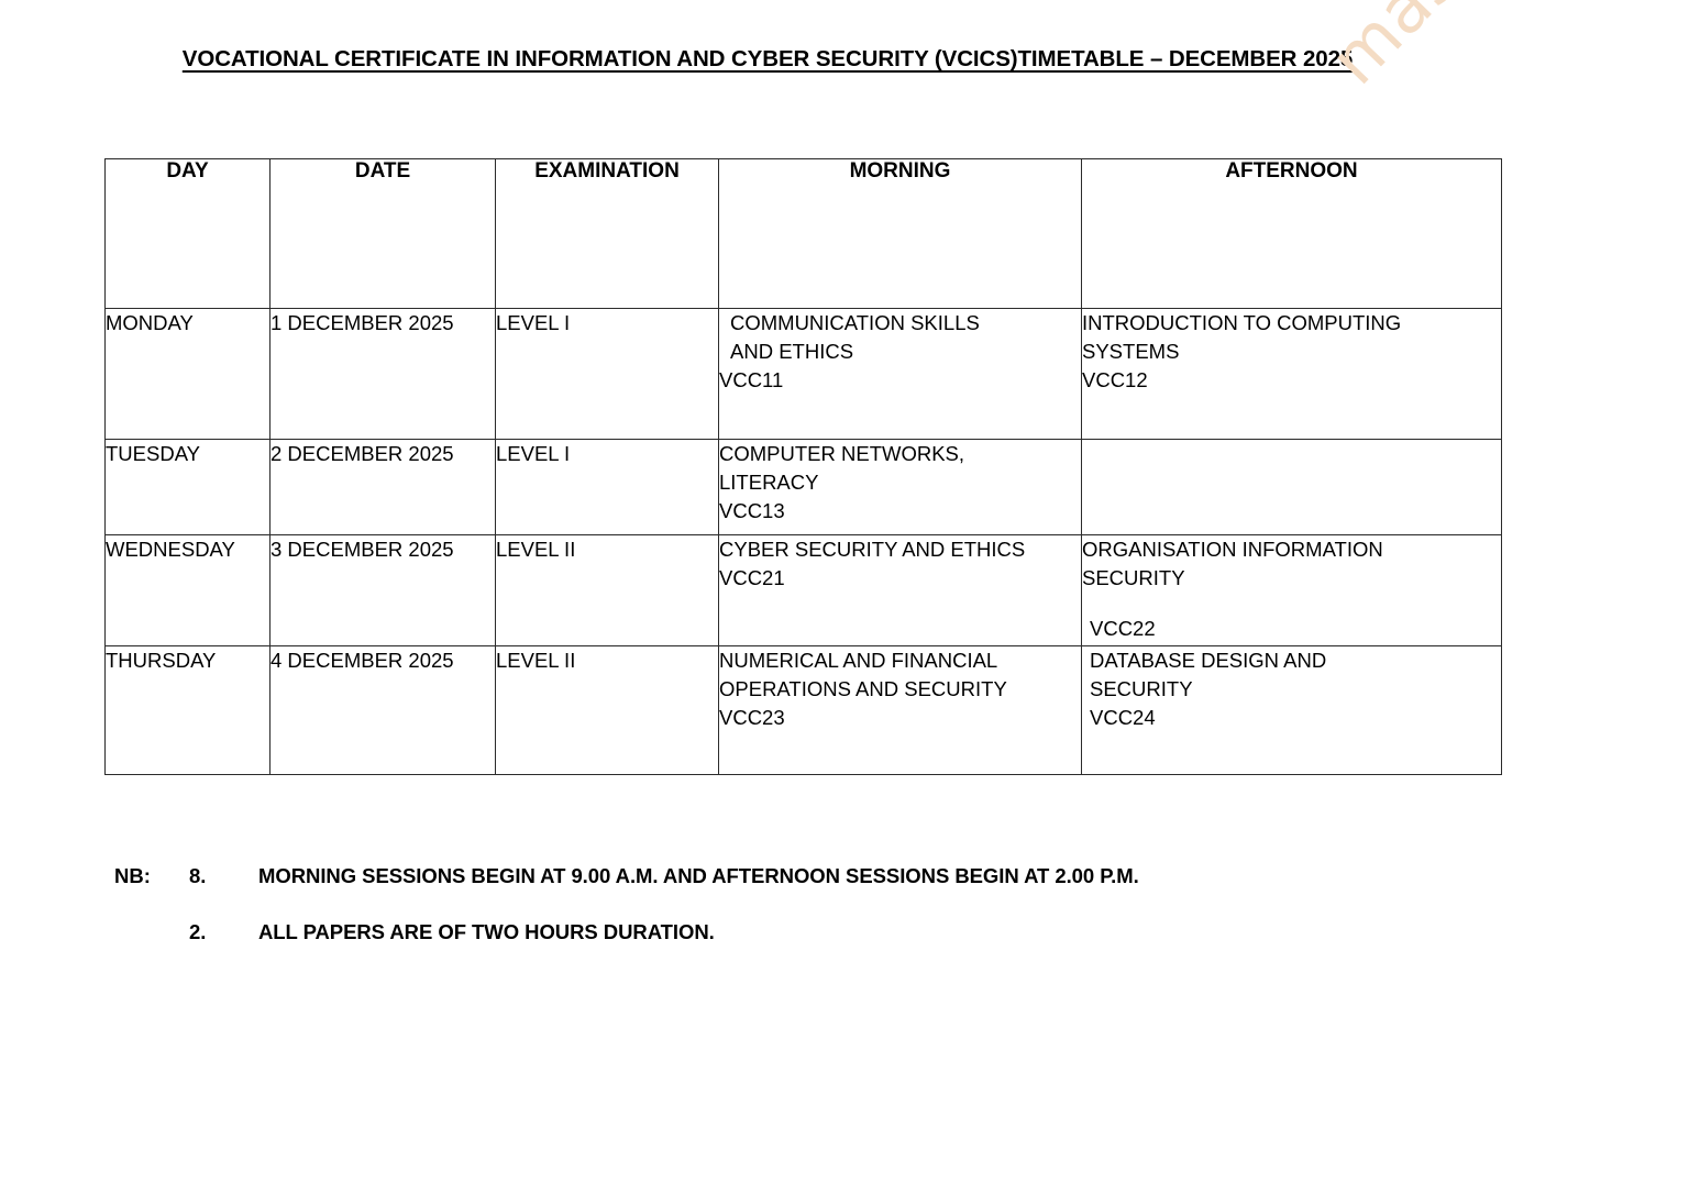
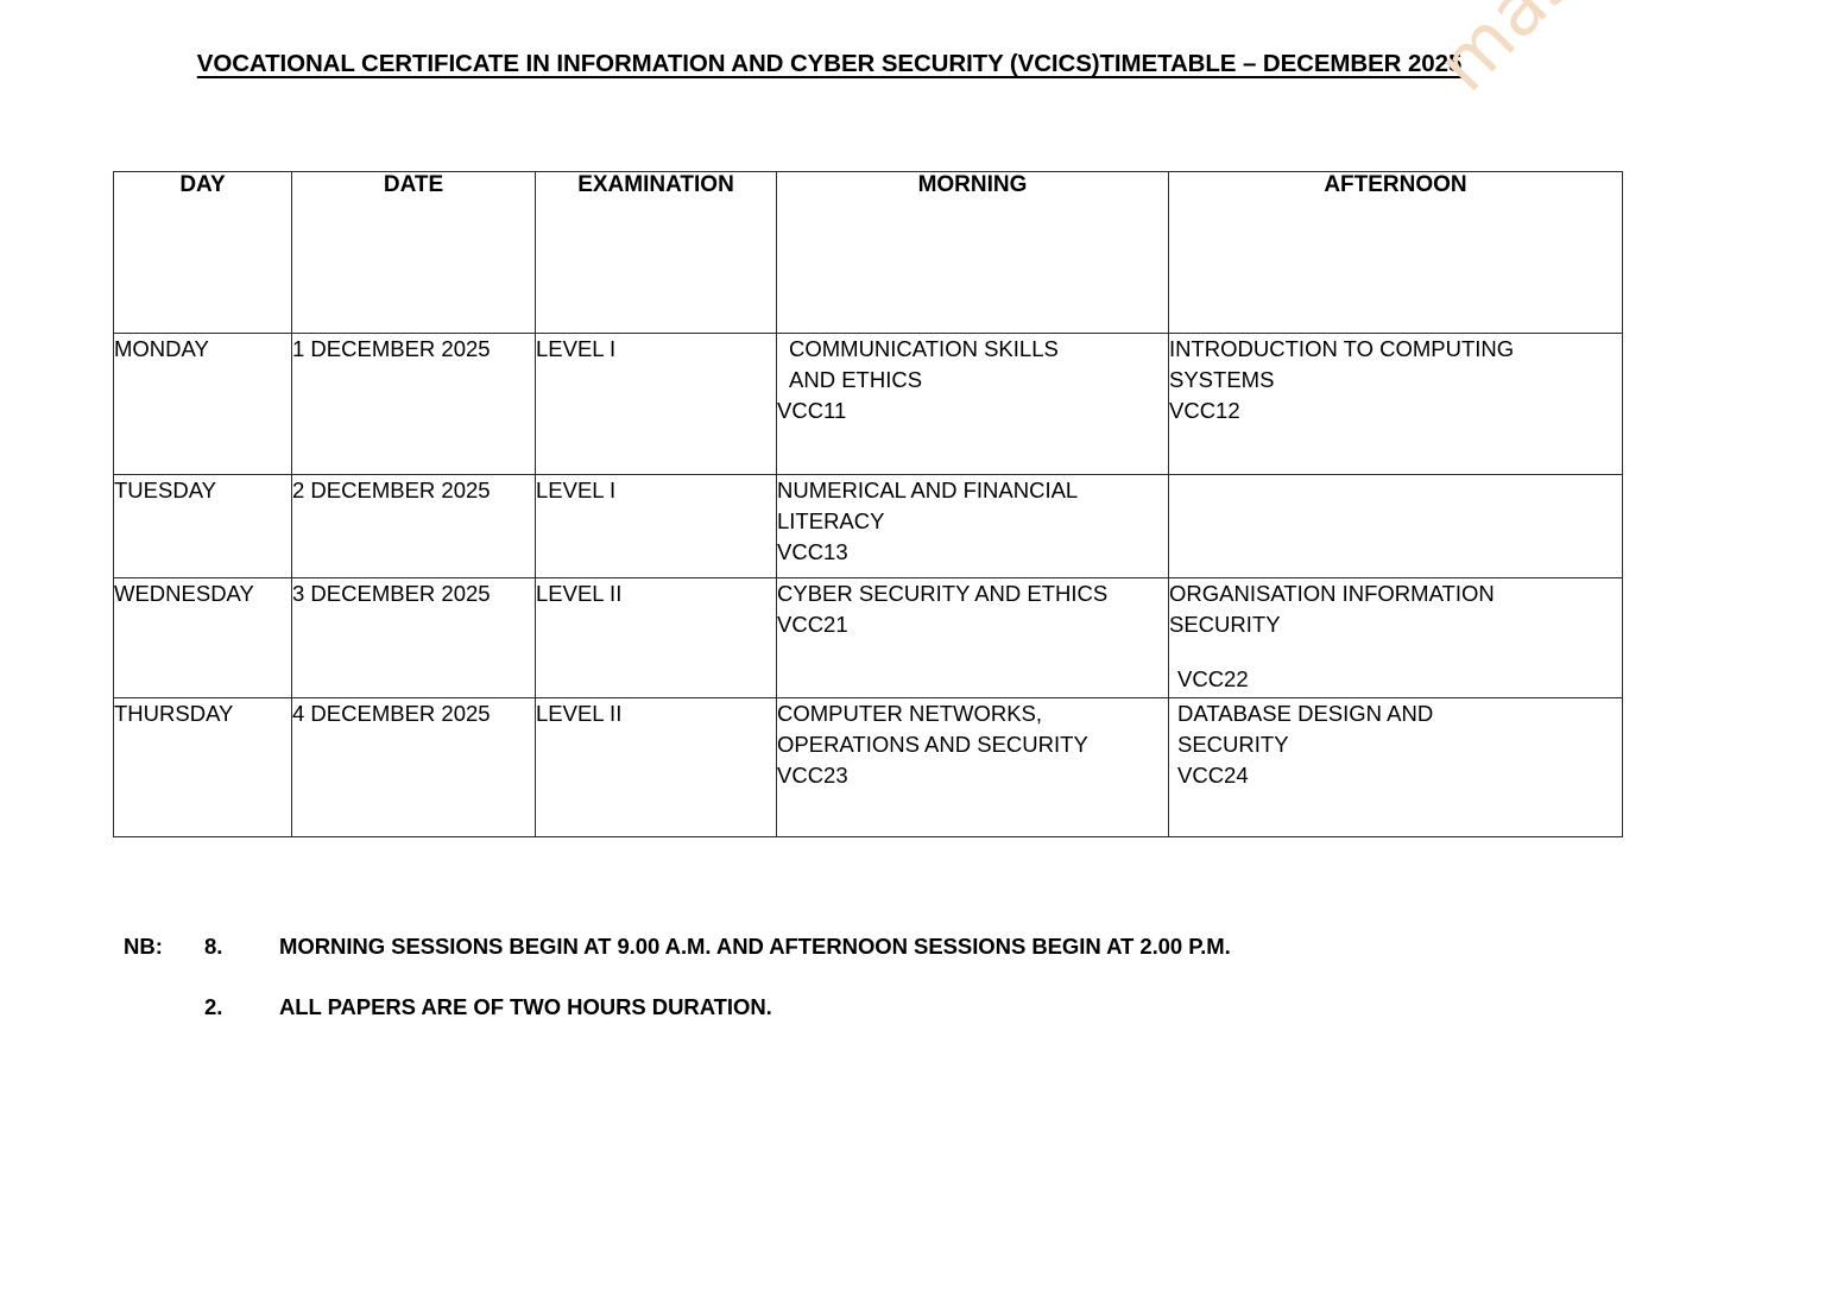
  VOCATIONAL CERTIFICATE IN INFORMATION AND CYBER SECURITY (VCICS)TIMETABLE – DECEMBER 2025
  DAY	DATE	EXAMINATION	MORNING	AFTERNOON
  MONDAY	1 DECEMBER 2025	LEVEL I	COMMUNICATION SKILLS AND ETHICS VCC11	INTRODUCTION TO COMPUTING SYSTEMS VCC12
- TUESDAY	2 DECEMBER 2025	LEVEL I	COMPUTER NETWORKS, LITERACY VCC13
+ TUESDAY	2 DECEMBER 2025	LEVEL I	NUMERICAL AND FINANCIAL LITERACY VCC13
  WEDNESDAY	3 DECEMBER 2025	LEVEL II	CYBER SECURITY AND ETHICS VCC21	ORGANISATION INFORMATION SECURITY VCC22
- THURSDAY	4 DECEMBER 2025	LEVEL II	NUMERICAL AND FINANCIAL OPERATIONS AND SECURITY VCC23	DATABASE DESIGN AND SECURITY VCC24
+ THURSDAY	4 DECEMBER 2025	LEVEL II	COMPUTER NETWORKS, OPERATIONS AND SECURITY VCC23	DATABASE DESIGN AND SECURITY VCC24
  NB:
  8.
  MORNING SESSIONS BEGIN AT 9.00 A.M. AND AFTERNOON SESSIONS BEGIN AT 2.00 P.M.
  2.
  ALL PAPERS ARE OF TWO HOURS DURATION.
